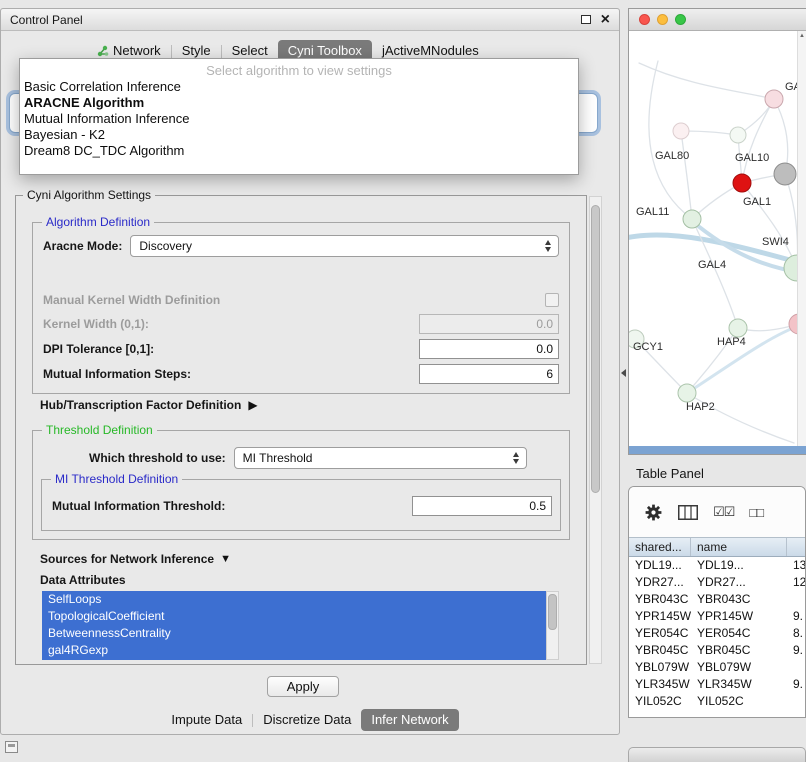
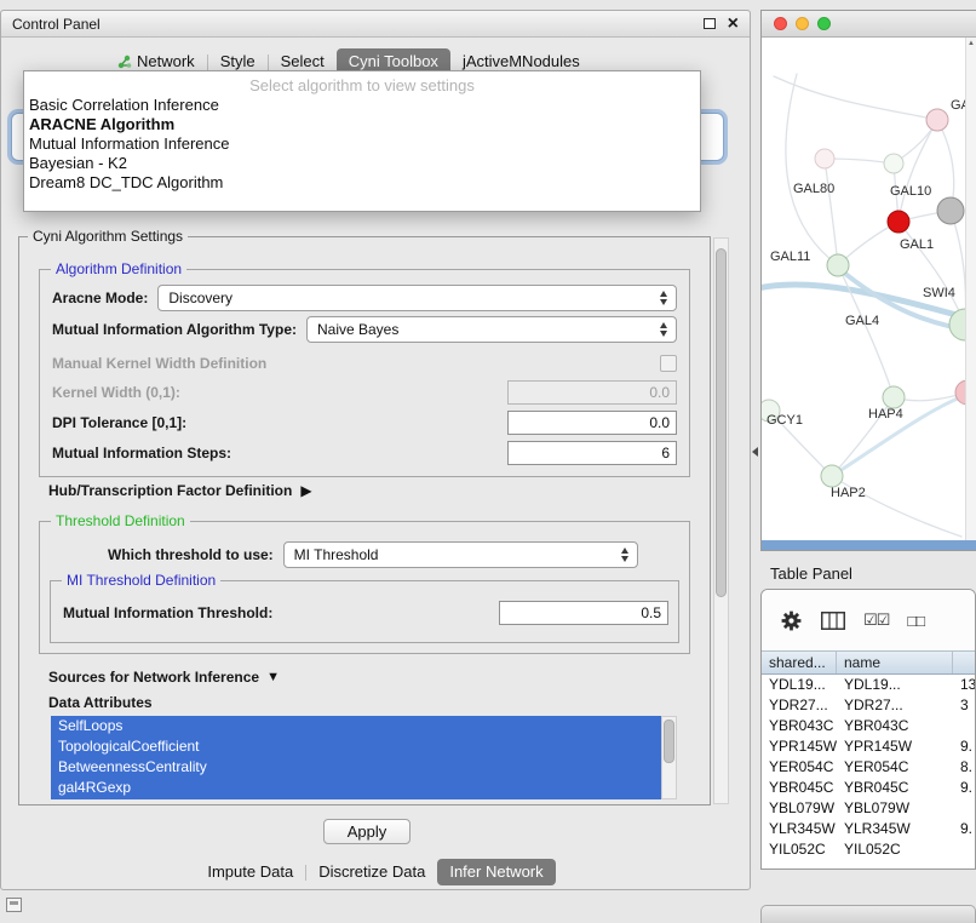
  Control Panel
  ×
  Network
  Style
  Select
  Cyni Toolbox
  jActiveMNodules
  Select algorithm to view settings
  Basic Correlation Inference
  ARACNE Algorithm
  Mutual Information Inference
  Bayesian - K2
  Dream8 DC_TDC Algorithm
  Cyni Algorithm Settings
  Algorithm Definition
  Aracne Mode:
  Discovery
+ Mutual Information Algorithm Type:
+ Naive Bayes
  Manual Kernel Width Definition
  Kernel Width (0,1):
  0.0
  DPI Tolerance [0,1]:
  0.0
  Mutual Information Steps:
  6
  Hub/Transcription Factor Definition
  ▶
  Threshold Definition
  Which threshold to use:
  MI Threshold
  MI Threshold Definition
  Mutual Information Threshold:
  0.5
  Sources for Network Inference
  ▼
  Data Attributes
  SelfLoops
  TopologicalCoefficient
  BetweennessCentrality
  gal4RGexp
  Apply
  Impute Data
  Discretize Data
  Infer Network
  GAL80
  GAL10
  GAL11
  GAL1
  SWI4
  GAL4
  GCY1
  HAP4
  HAP2
  Table Panel
  ☑☑
  □□
  shared...
  name
  YDL19...
  YDL19...
  13
  YDR27...
  YDR27...
- 12
+ 3
  YBR043C
  YBR043C
  YPR145W
  YPR145W
  9.
  YER054C
  YER054C
  8.
  YBR045C
  YBR045C
  9.
  YBL079W
  YBL079W
  YLR345W
  YLR345W
  9.
  YIL052C
  YIL052C
